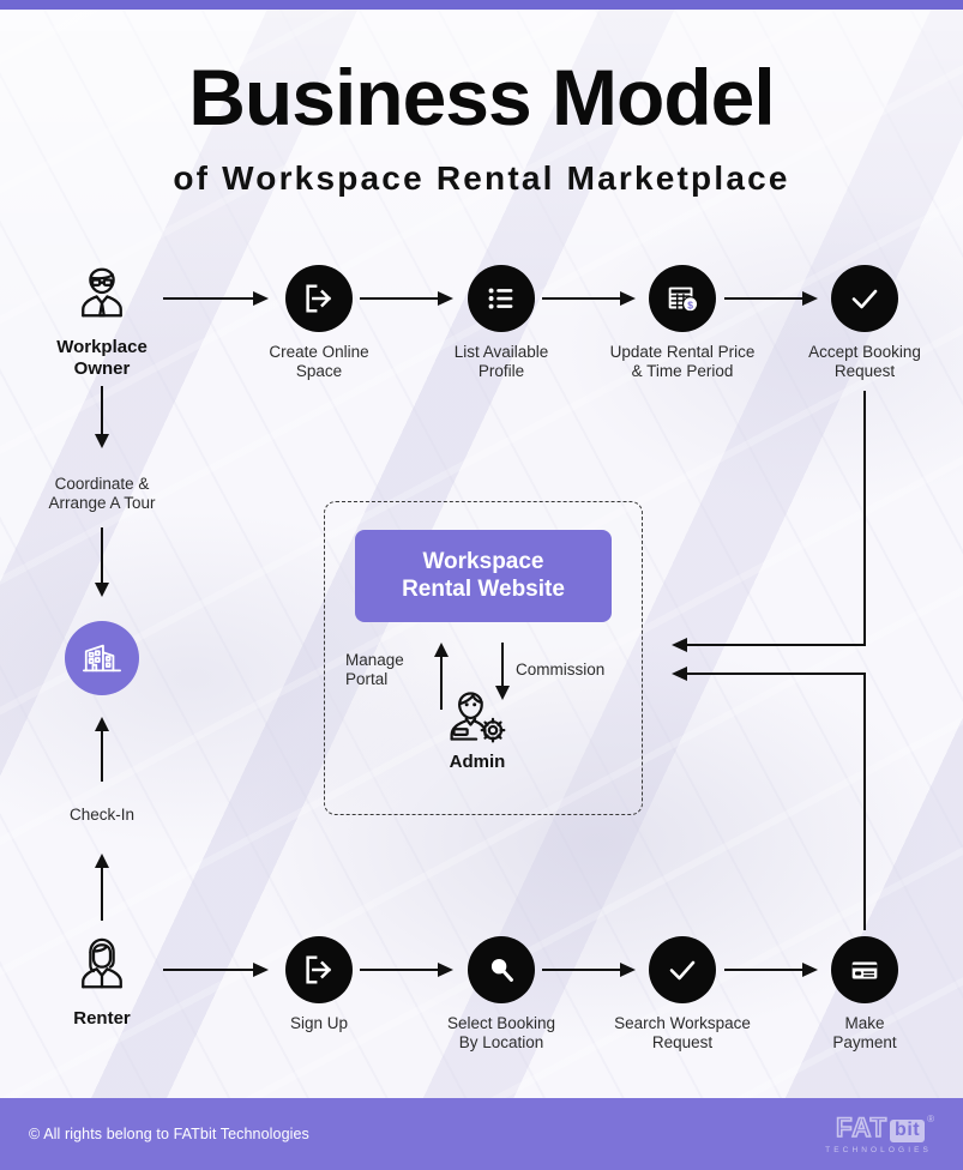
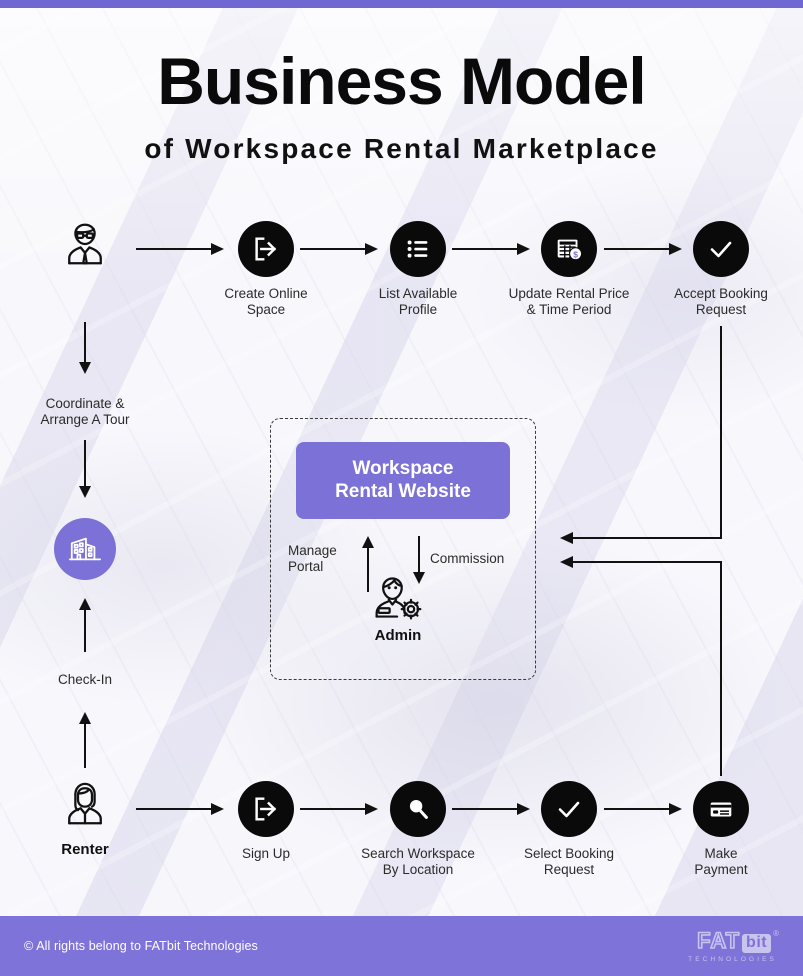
  Business Model
  of Workspace Rental Marketplace
- Workplace
- Owner
  Create Online
  Space
  List Available
  Profile
  $
  Update Rental Price
  & Time Period
  Accept Booking
  Request
  Coordinate &
  Arrange A Tour
  Check-In
  Workspace
  Rental Website
  Manage
  Portal
  Commission
  Admin
  Renter
  Sign Up
- Select Booking
+ Search Workspace
  By Location
- Search Workspace
+ Select Booking
  Request
  Make
  Payment
  © All rights belong to FATbit Technologies
  FAT
  bit
  ®
